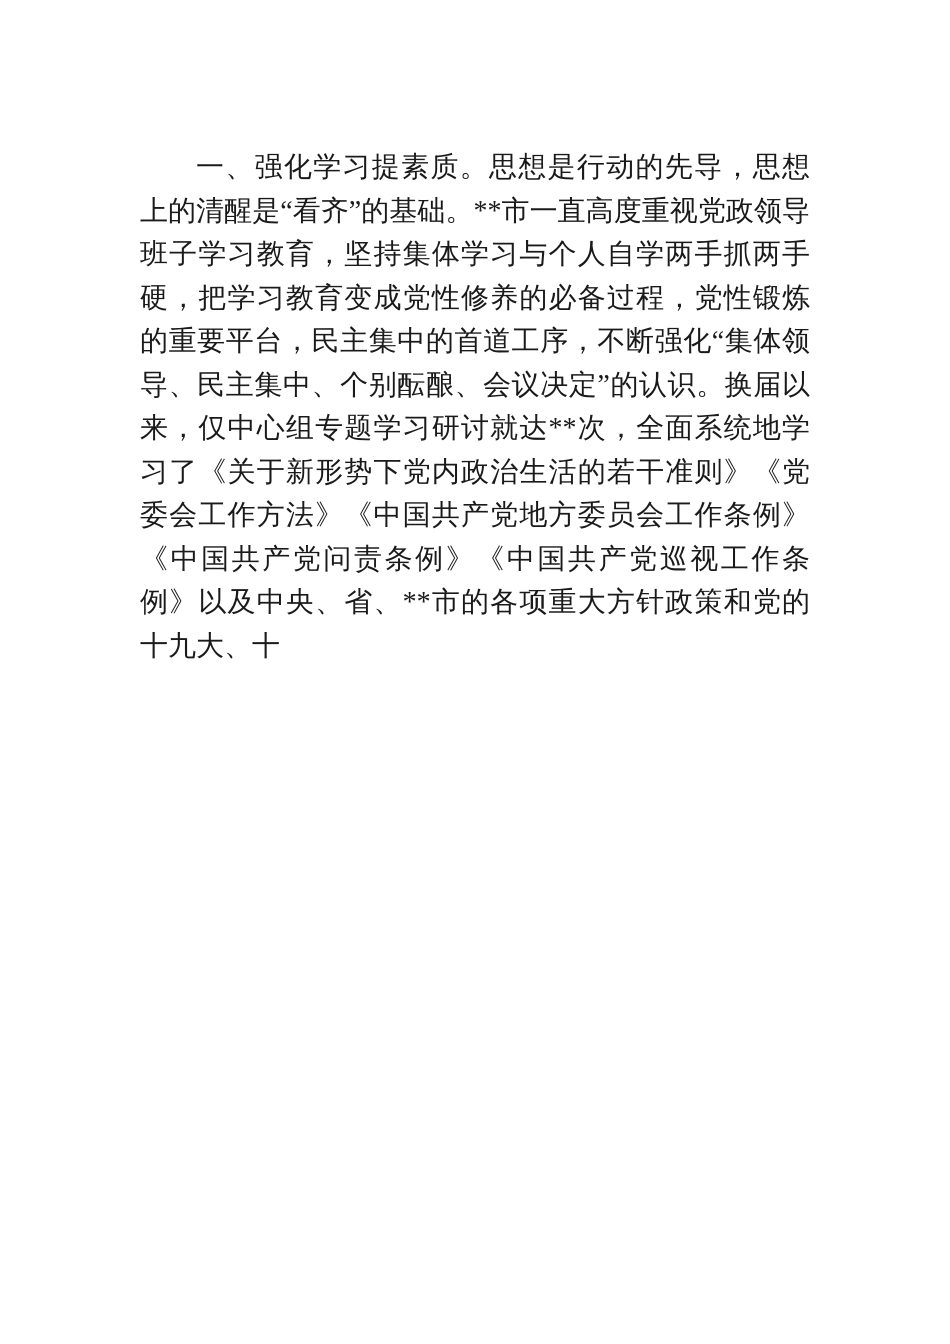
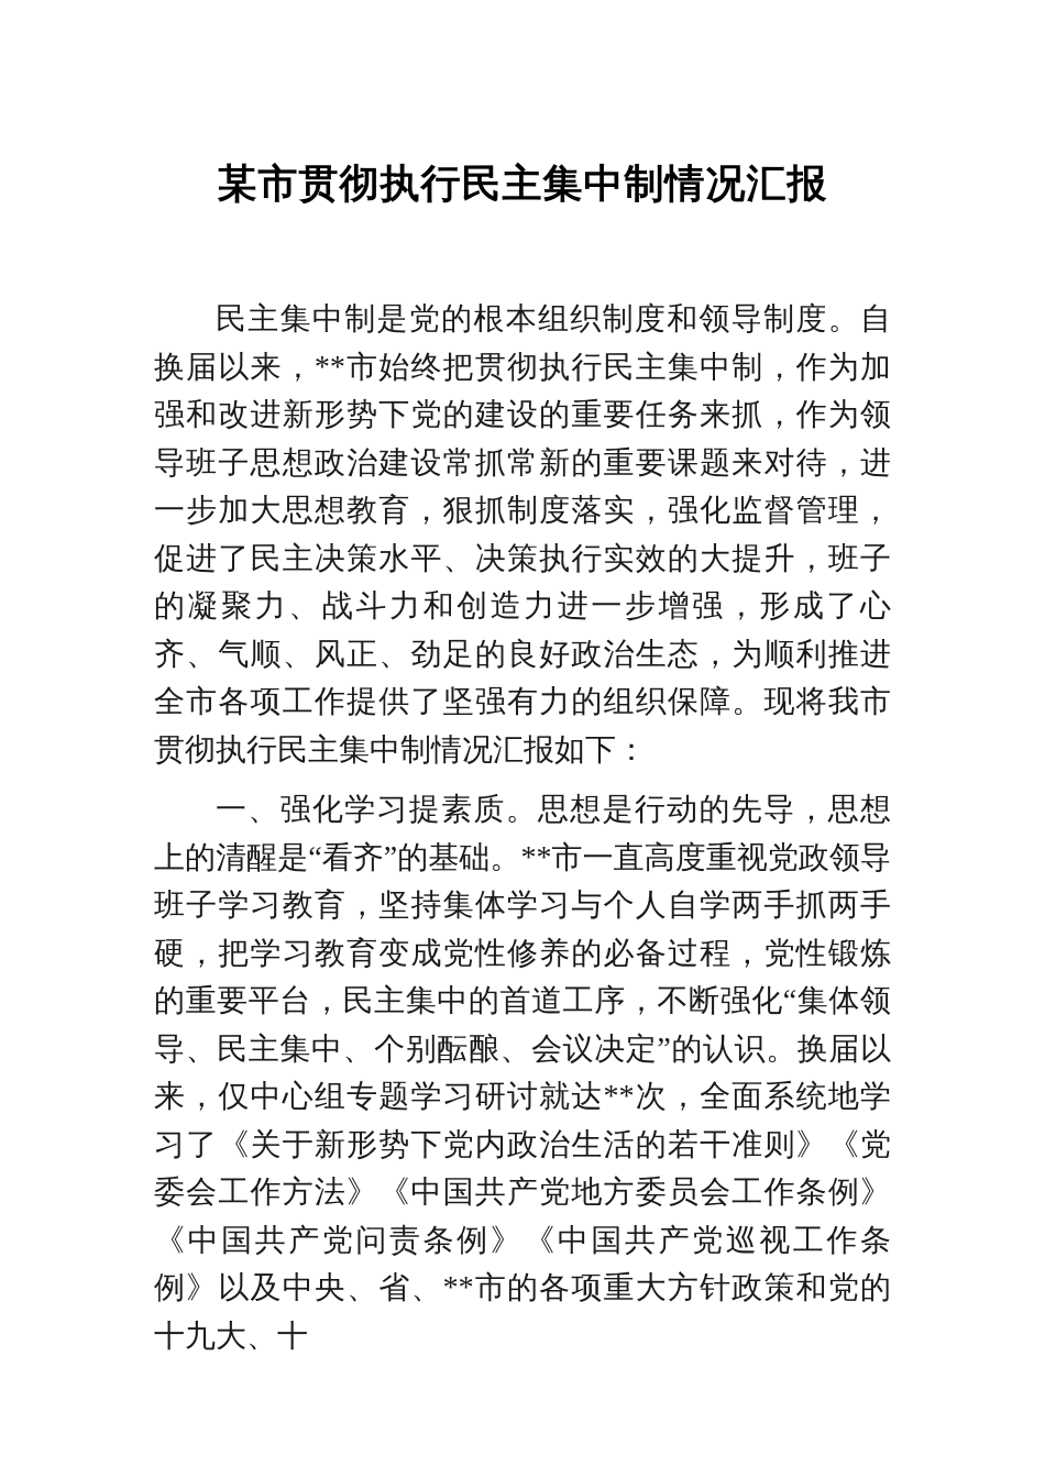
+ 某市贯彻执行民主集中制情况汇报
+ 民主集中制是党的根本组织制度和领导制度。自换届以来，**市始终把贯彻执行民主集中制，作为加强和改进新形势下党的建设的重要任务来抓，作为领导班子思想政治建设常抓常新的重要课题来对待，进一步加大思想教育，狠抓制度落实，强化监督管理，促进了民主决策水平、决策执行实效的大提升，班子的凝聚力、战斗力和创造力进一步增强，形成了心齐、气顺、风正、劲足的良好政治生态，为顺利推进全市各项工作提供了坚强有力的组织保障。现将我市贯彻执行民主集中制情况汇报如下：
  一、强化学习提素质。思想是行动的先导，思想上的清醒是“看齐”的基础。**市一直高度重视党政领导班子学习教育，坚持集体学习与个人自学两手抓两手硬，把学习教育变成党性修养的必备过程，党性锻炼的重要平台，民主集中的首道工序，不断强化“集体领导、民主集中、个别酝酿、会议决定”的认识。换届以来，仅中心组专题学习研讨就达**次，全面系统地学习了《关于新形势下党内政治生活的若干准则》《党委会工作方法》《中国共产党地方委员会工作条例》《中国共产党问责条例》《中国共产党巡视工作条例》以及中央、省、**市的各项重大方针政策和党的十九大、十
